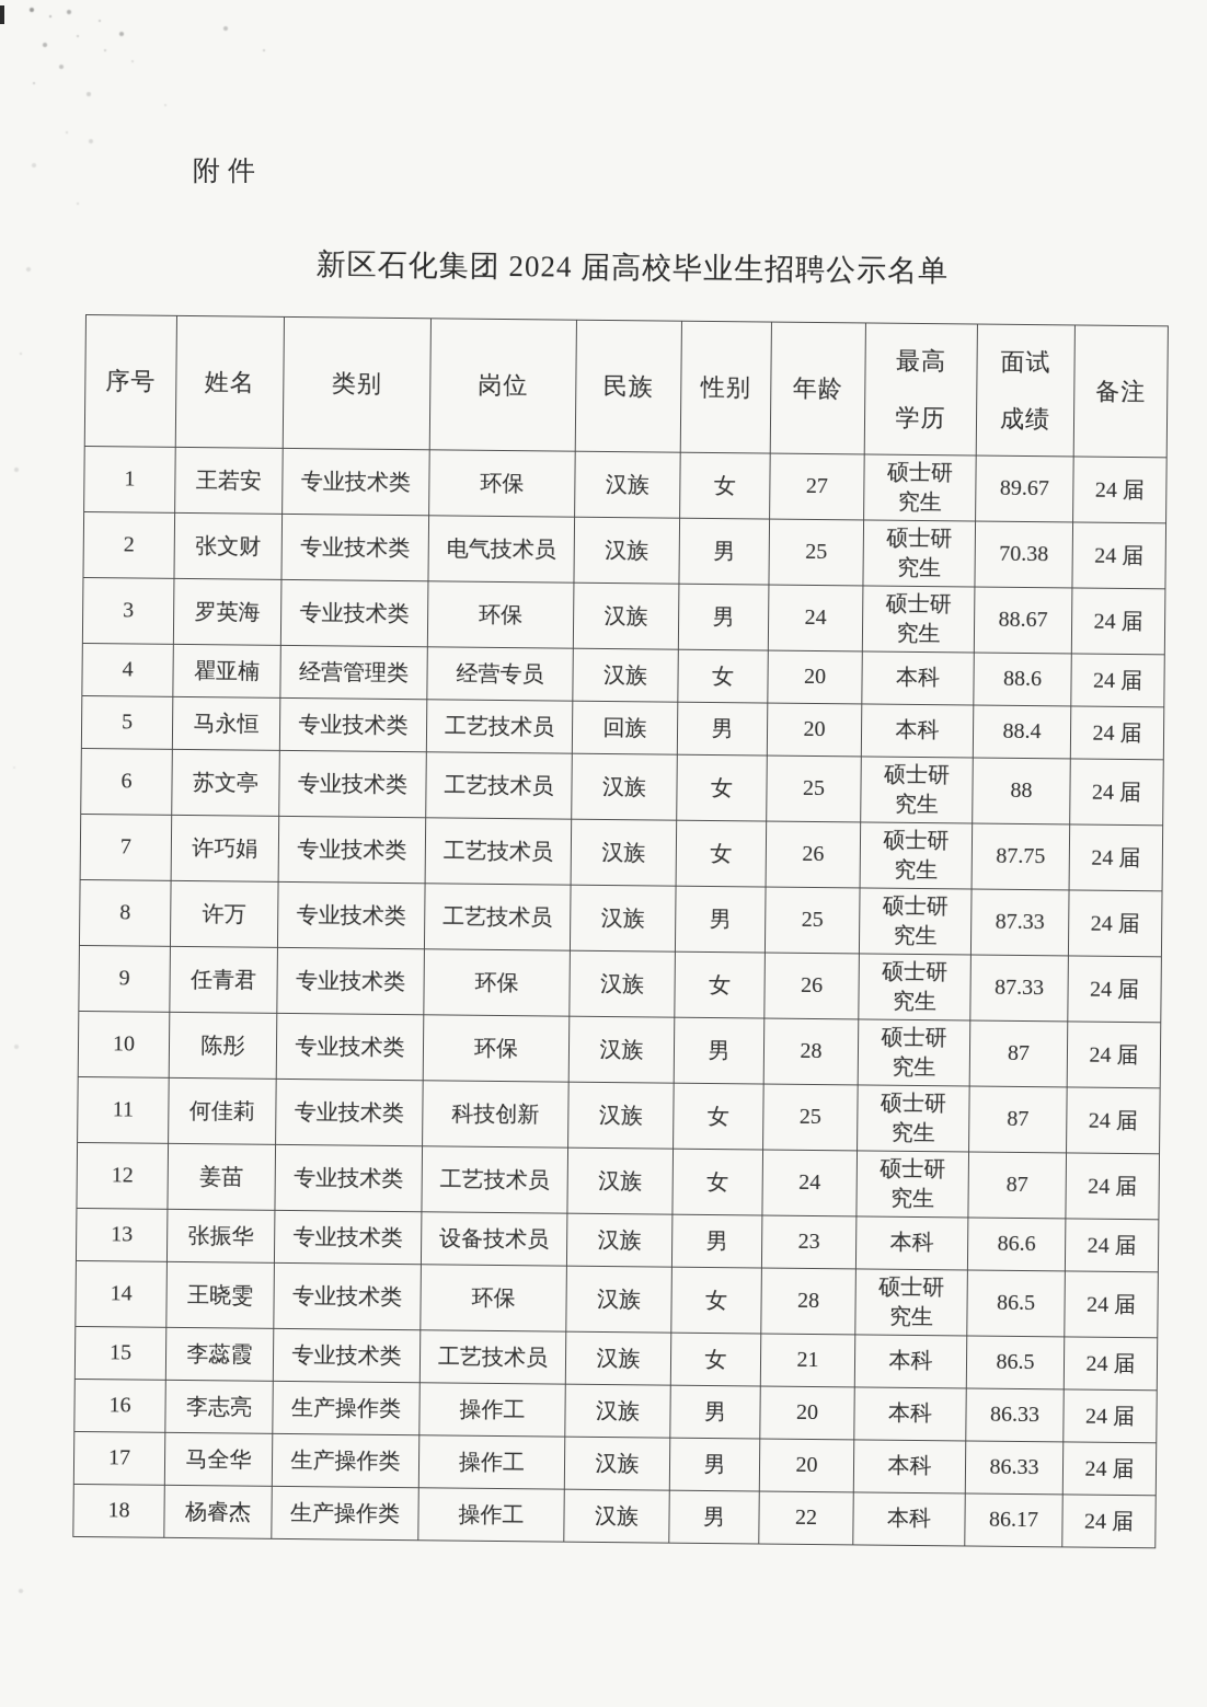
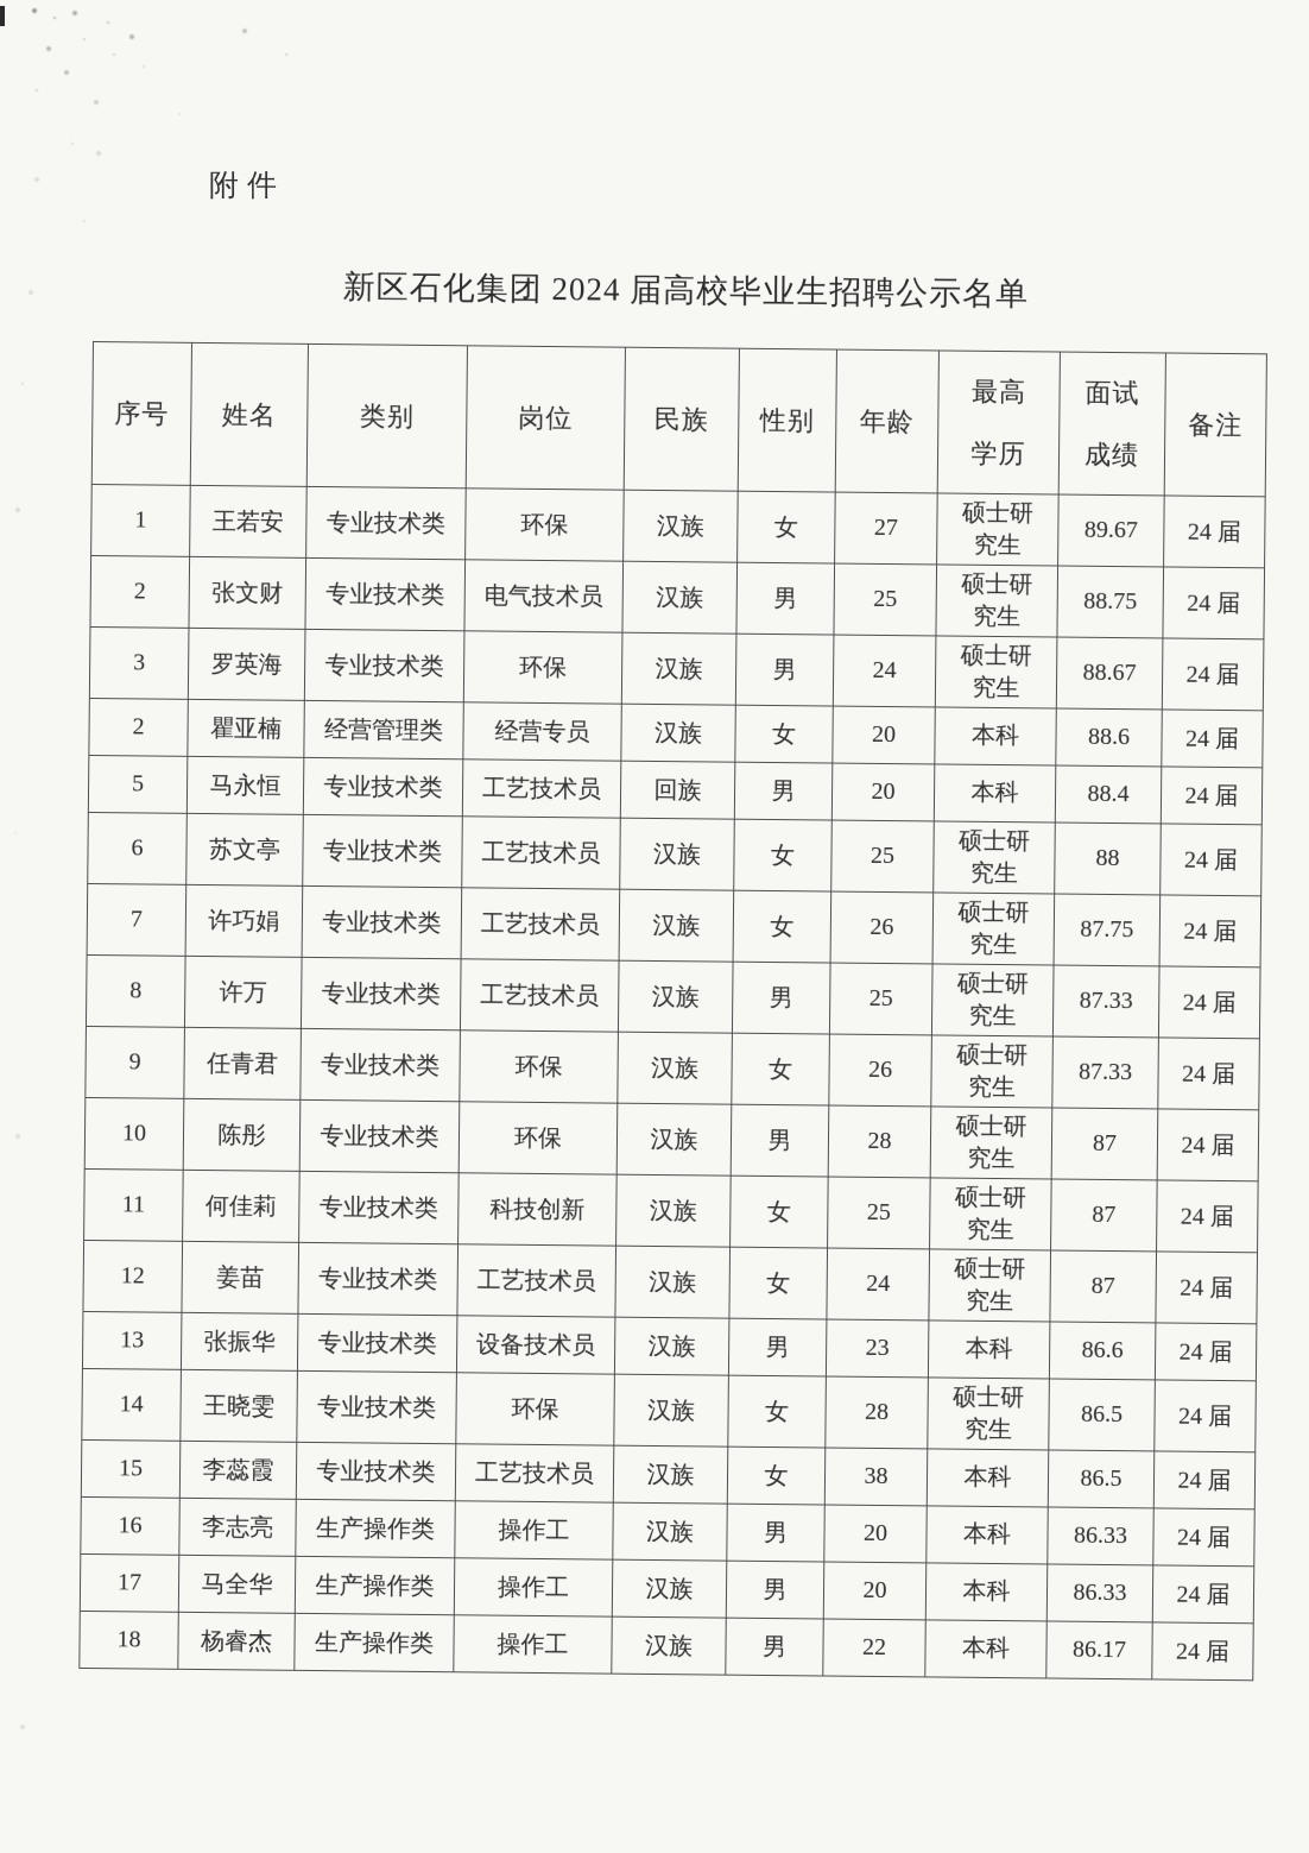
  附件
  新区石化集团 2024 届高校毕业生招聘公示名单
  序号	姓名	类别	岗位	民族	性别	年龄	最高学历	面试成绩	备注
  1	王若安	专业技术类	环保	汉族	女	27	硕士研究生	89.67	24 届
- 2	张文财	专业技术类	电气技术员	汉族	男	25	硕士研究生	70.38	24 届
+ 2	张文财	专业技术类	电气技术员	汉族	男	25	硕士研究生	88.75	24 届
  3	罗英海	专业技术类	环保	汉族	男	24	硕士研究生	88.67	24 届
- 4	瞿亚楠	经营管理类	经营专员	汉族	女	20	本科	88.6	24 届
+ 2	瞿亚楠	经营管理类	经营专员	汉族	女	20	本科	88.6	24 届
  5	马永恒	专业技术类	工艺技术员	回族	男	20	本科	88.4	24 届
  6	苏文亭	专业技术类	工艺技术员	汉族	女	25	硕士研究生	88	24 届
  7	许巧娟	专业技术类	工艺技术员	汉族	女	26	硕士研究生	87.75	24 届
  8	许万	专业技术类	工艺技术员	汉族	男	25	硕士研究生	87.33	24 届
  9	任青君	专业技术类	环保	汉族	女	26	硕士研究生	87.33	24 届
  10	陈彤	专业技术类	环保	汉族	男	28	硕士研究生	87	24 届
  11	何佳莉	专业技术类	科技创新	汉族	女	25	硕士研究生	87	24 届
  12	姜苗	专业技术类	工艺技术员	汉族	女	24	硕士研究生	87	24 届
  13	张振华	专业技术类	设备技术员	汉族	男	23	本科	86.6	24 届
  14	王晓雯	专业技术类	环保	汉族	女	28	硕士研究生	86.5	24 届
- 15	李蕊霞	专业技术类	工艺技术员	汉族	女	21	本科	86.5	24 届
+ 15	李蕊霞	专业技术类	工艺技术员	汉族	女	38	本科	86.5	24 届
  16	李志亮	生产操作类	操作工	汉族	男	20	本科	86.33	24 届
  17	马全华	生产操作类	操作工	汉族	男	20	本科	86.33	24 届
  18	杨睿杰	生产操作类	操作工	汉族	男	22	本科	86.17	24 届
